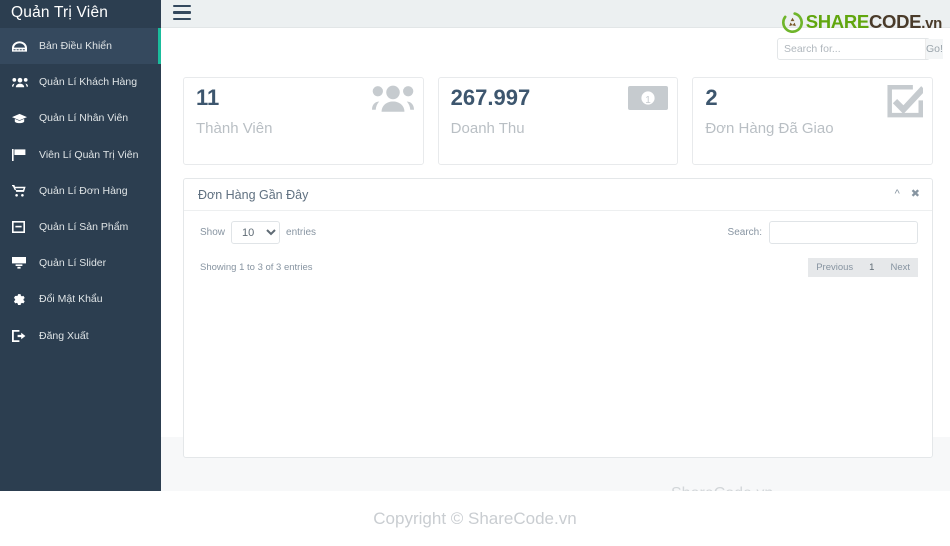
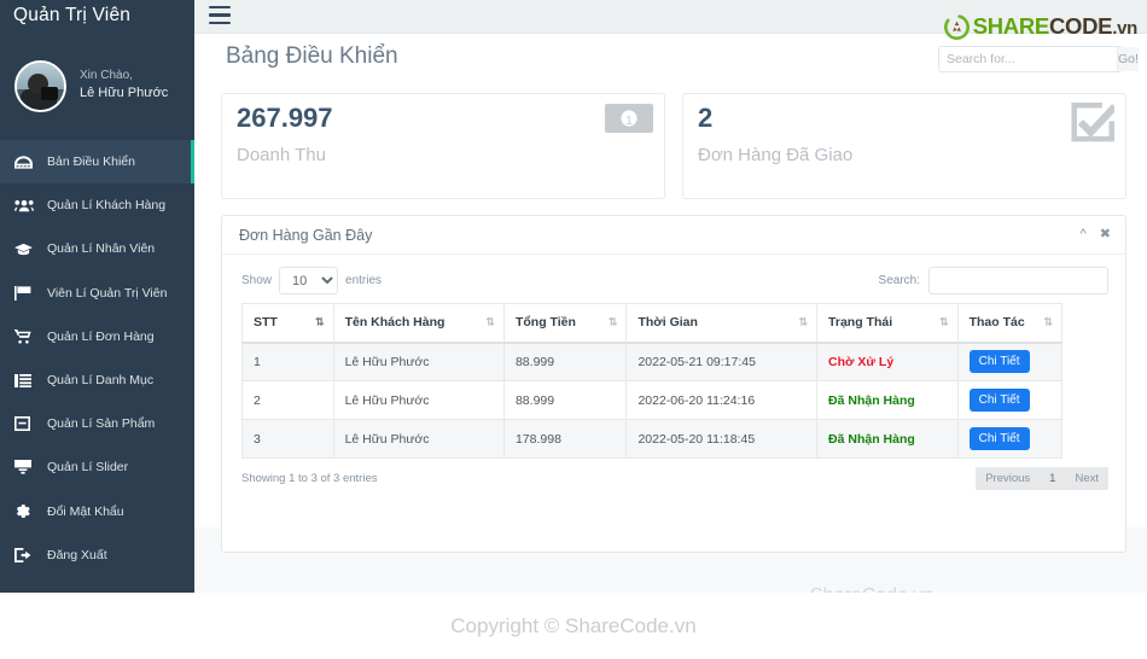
  Quản Trị Viên
+ Xin Chào,
+ Lê Hữu Phước
  Bản Điều Khiển
  Quản Lí Khách Hàng
  Quản Lí Nhân Viên
  Viên Lí Quản Trị Viên
  Quản Lí Đơn Hàng
+ Quản Lí Danh Mục
  Quản Lí Sản Phẩm
  Quản Lí Slider
  Đổi Mật Khẩu
  Đăng Xuất
+ Bảng Điều Khiển
  SHARECODE.vn
  Search for...
  Go!
- 11
- Thành Viên
  267.997
  Doanh Thu
  1
  2
  Đơn Hàng Đã Giao
  Đơn Hàng Gần Đây
  ^
  ✖
  Show
  10
  entries
  Search:
+ STT ⇅	Tên Khách Hàng ⇅	Tổng Tiền ⇅	Thời Gian ⇅	Trạng Thái ⇅	Thao Tác ⇅
+ 1	Lê Hữu Phước	88.999	2022-05-21 09:17:45	Chờ Xử Lý	Chi Tiết
+ 2	Lê Hữu Phước	88.999	2022-06-20 11:24:16	Đã Nhận Hàng	Chi Tiết
+ 3	Lê Hữu Phước	178.998	2022-05-20 11:18:45	Đã Nhận Hàng	Chi Tiết
  Showing 1 to 3 of 3 entries
  Previous
  1
  Next
  Copyright © ShareCode.vn
